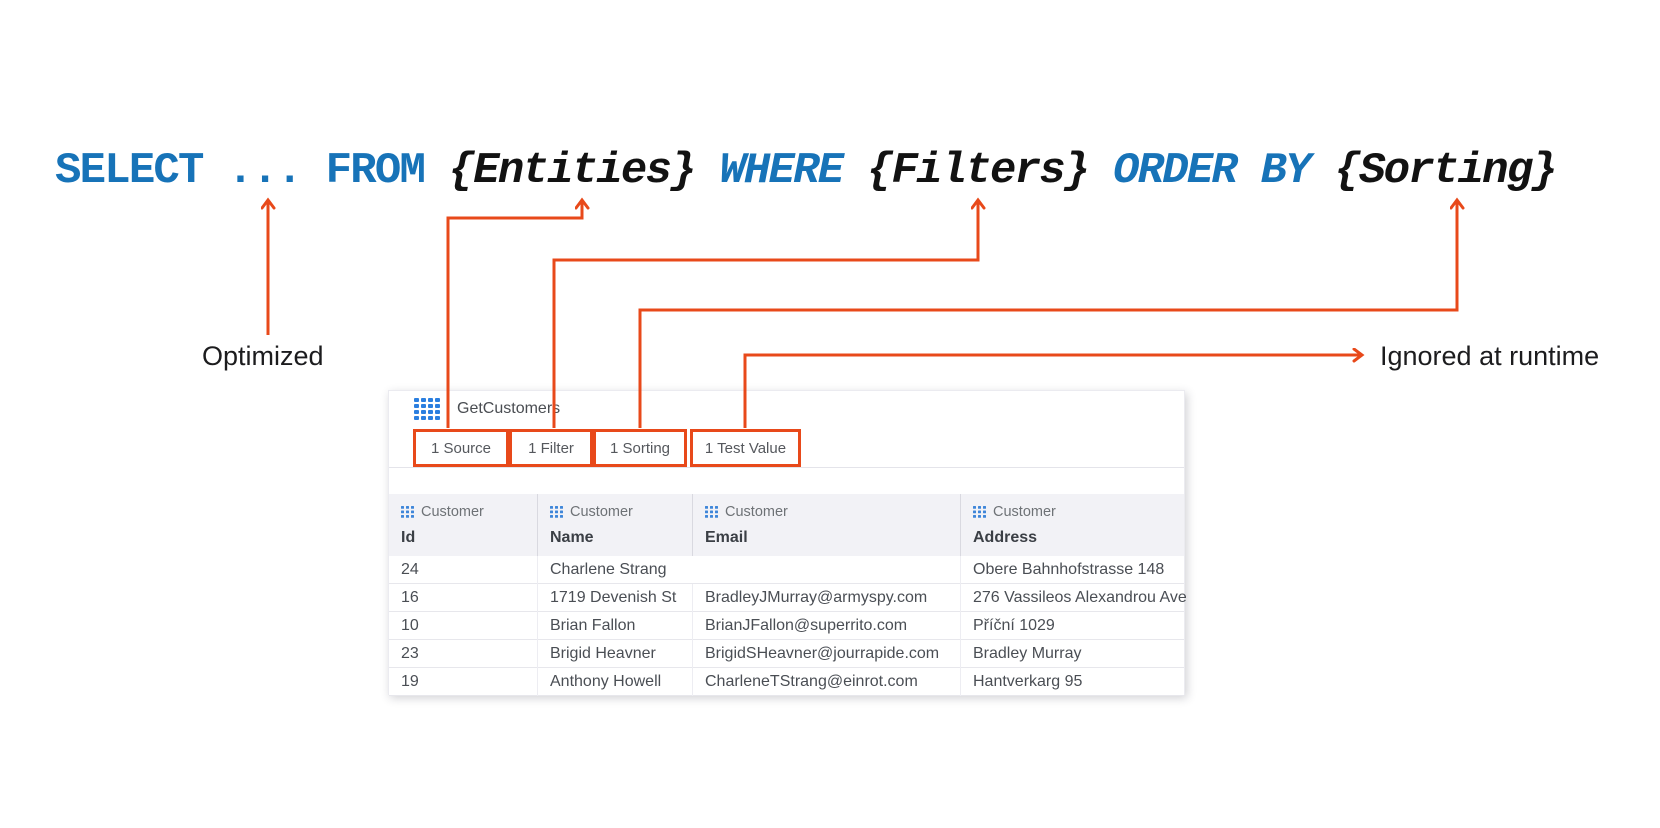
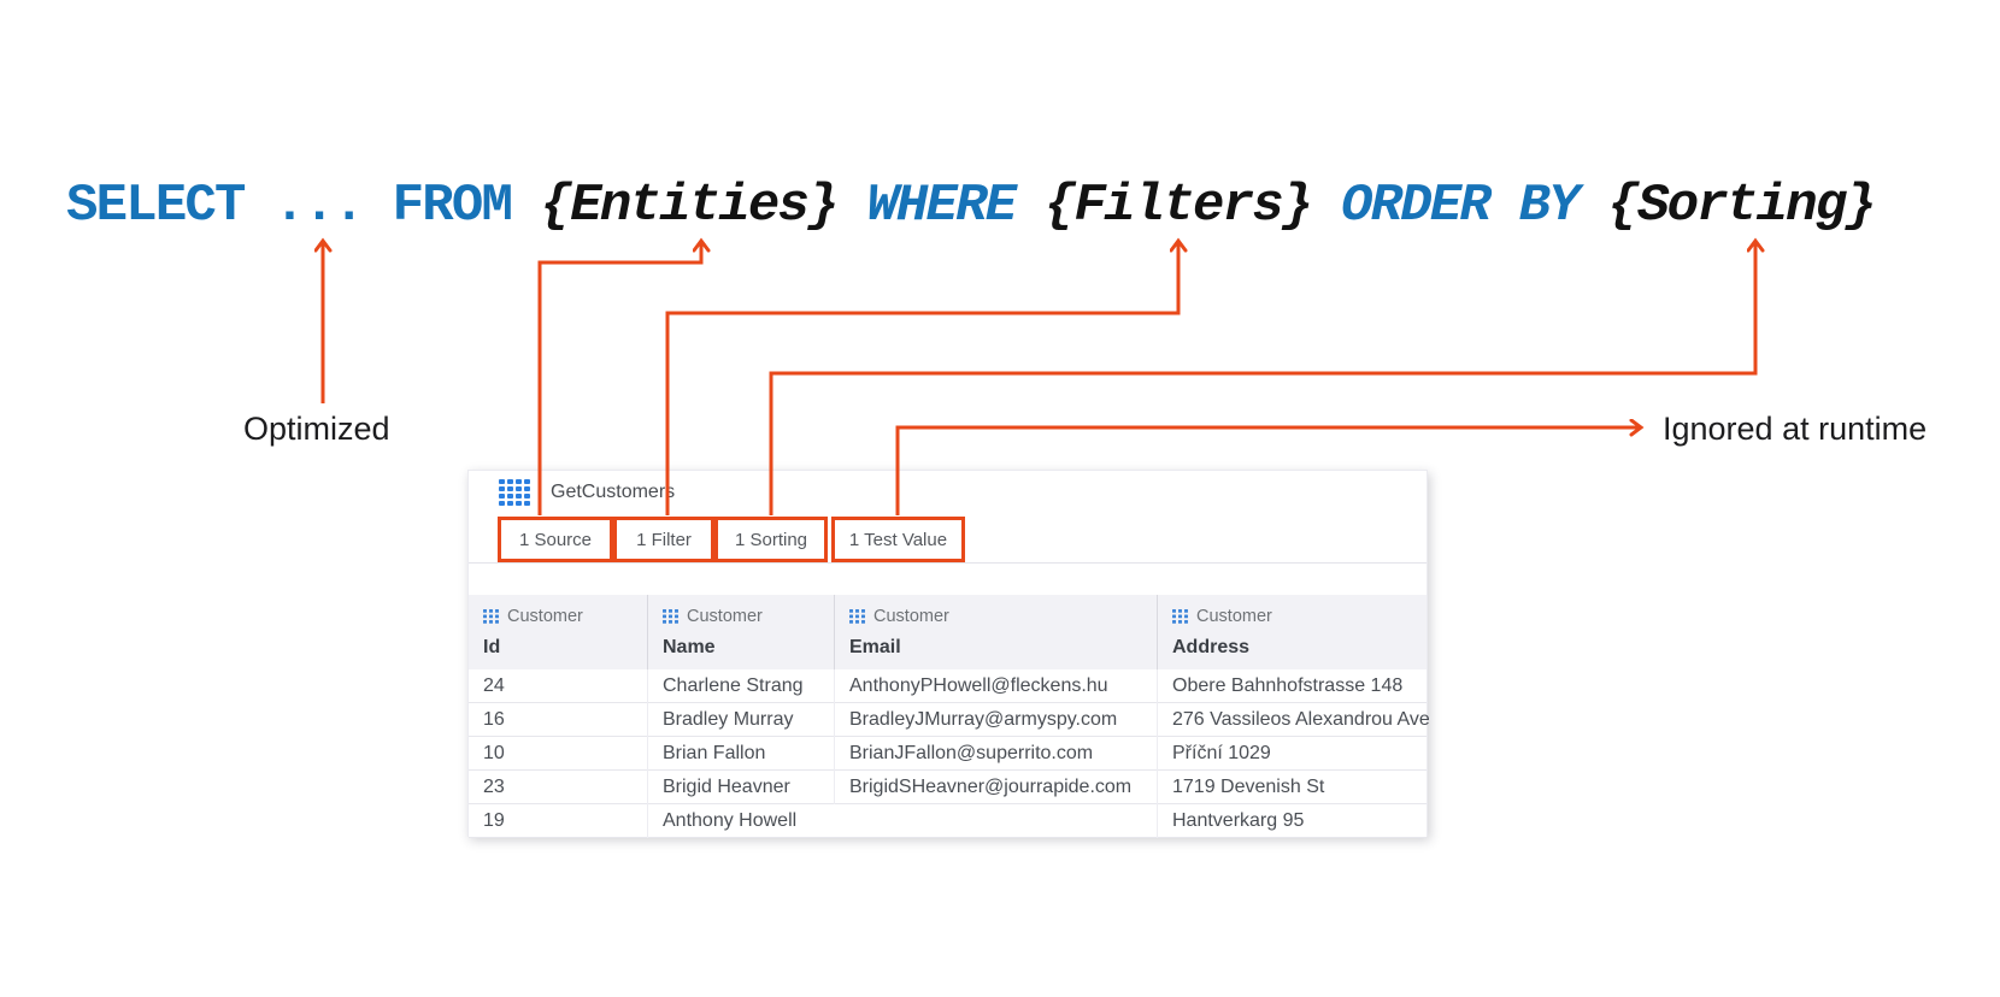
  SELECT ... FROM {Entities} WHERE {Filters} ORDER BY {Sorting}
  Optimized
  Ignored at runtime
  GetCustomers
  1 Source
  1 Filter
  1 Sorting
  1 Test Value
  Customer
  Id
  Customer
  Name
  Customer
  Email
  Customer
  Address
  24
  Charlene Strang
+ AnthonyPHowell@fleckens.hu
  Obere Bahnhofstrasse 148
  16
- 1719 Devenish St
+ Bradley Murray
  BradleyJMurray@armyspy.com
  276 Vassileos Alexandrou Ave
  10
  Brian Fallon
  BrianJFallon@superrito.com
  Příční 1029
  23
  Brigid Heavner
  BrigidSHeavner@jourrapide.com
- Bradley Murray
+ 1719 Devenish St
  19
  Anthony Howell
- CharleneTStrang@einrot.com
  Hantverkarg 95
